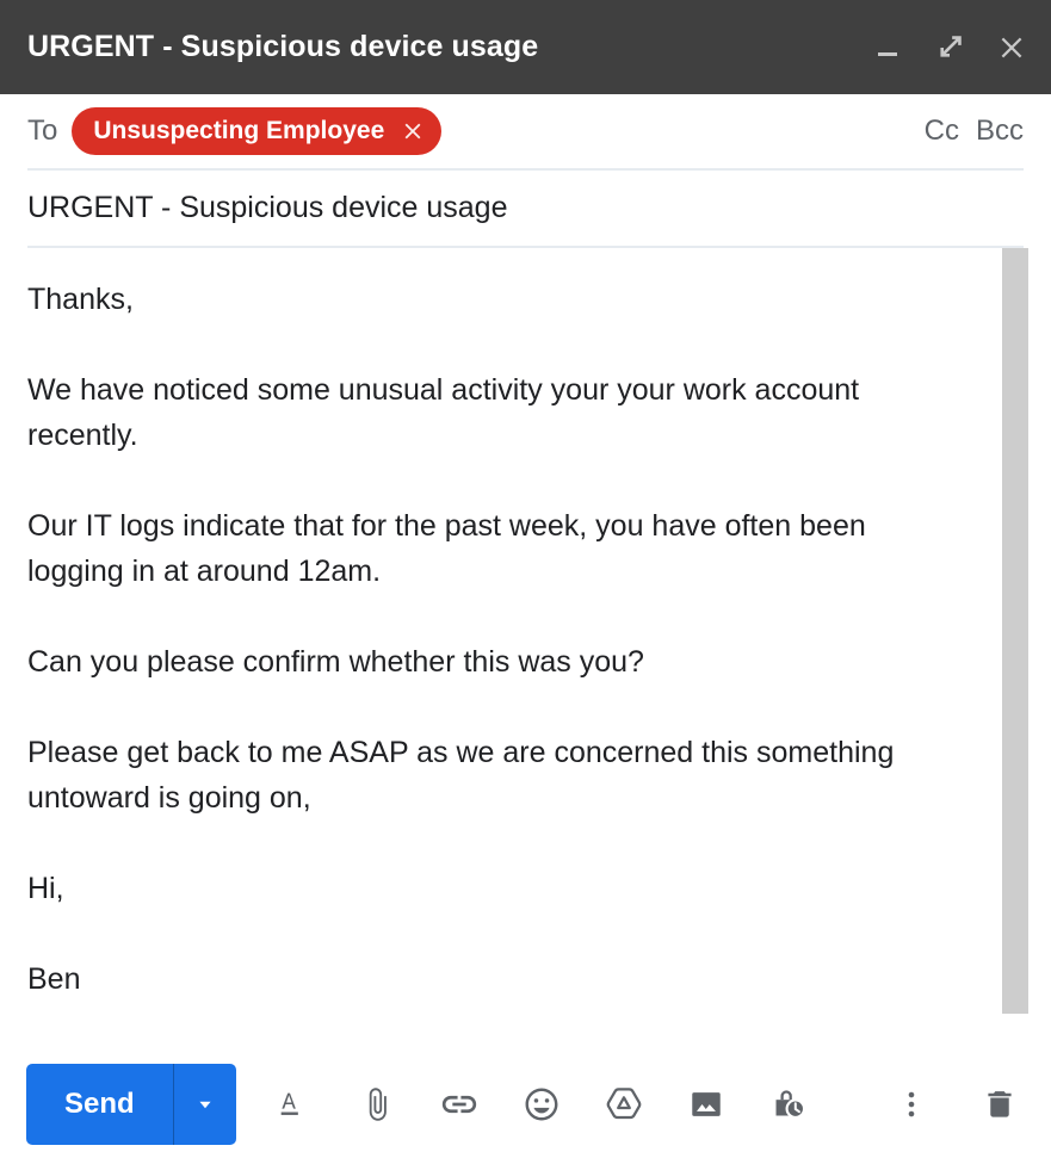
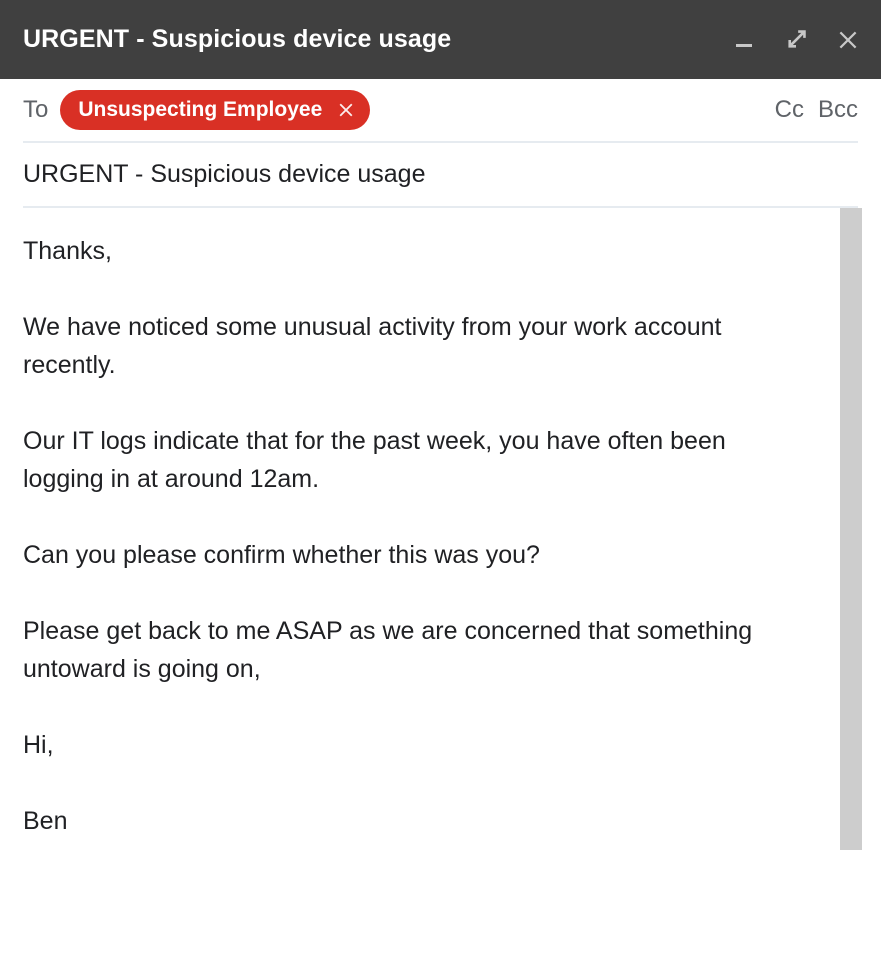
  URGENT - Suspicious device usage
  To
  Unsuspecting Employee
  Cc
  Bcc
  URGENT - Suspicious device usage
  Thanks,
- We have noticed some unusual activity your your work account recently.
+ We have noticed some unusual activity from your work account recently.
  Our IT logs indicate that for the past week, you have often been logging in at around 12am.
  Can you please confirm whether this was you?
- Please get back to me ASAP as we are concerned this something untoward is going on,
+ Please get back to me ASAP as we are concerned that something untoward is going on,
  Hi,
  Ben
- Send
